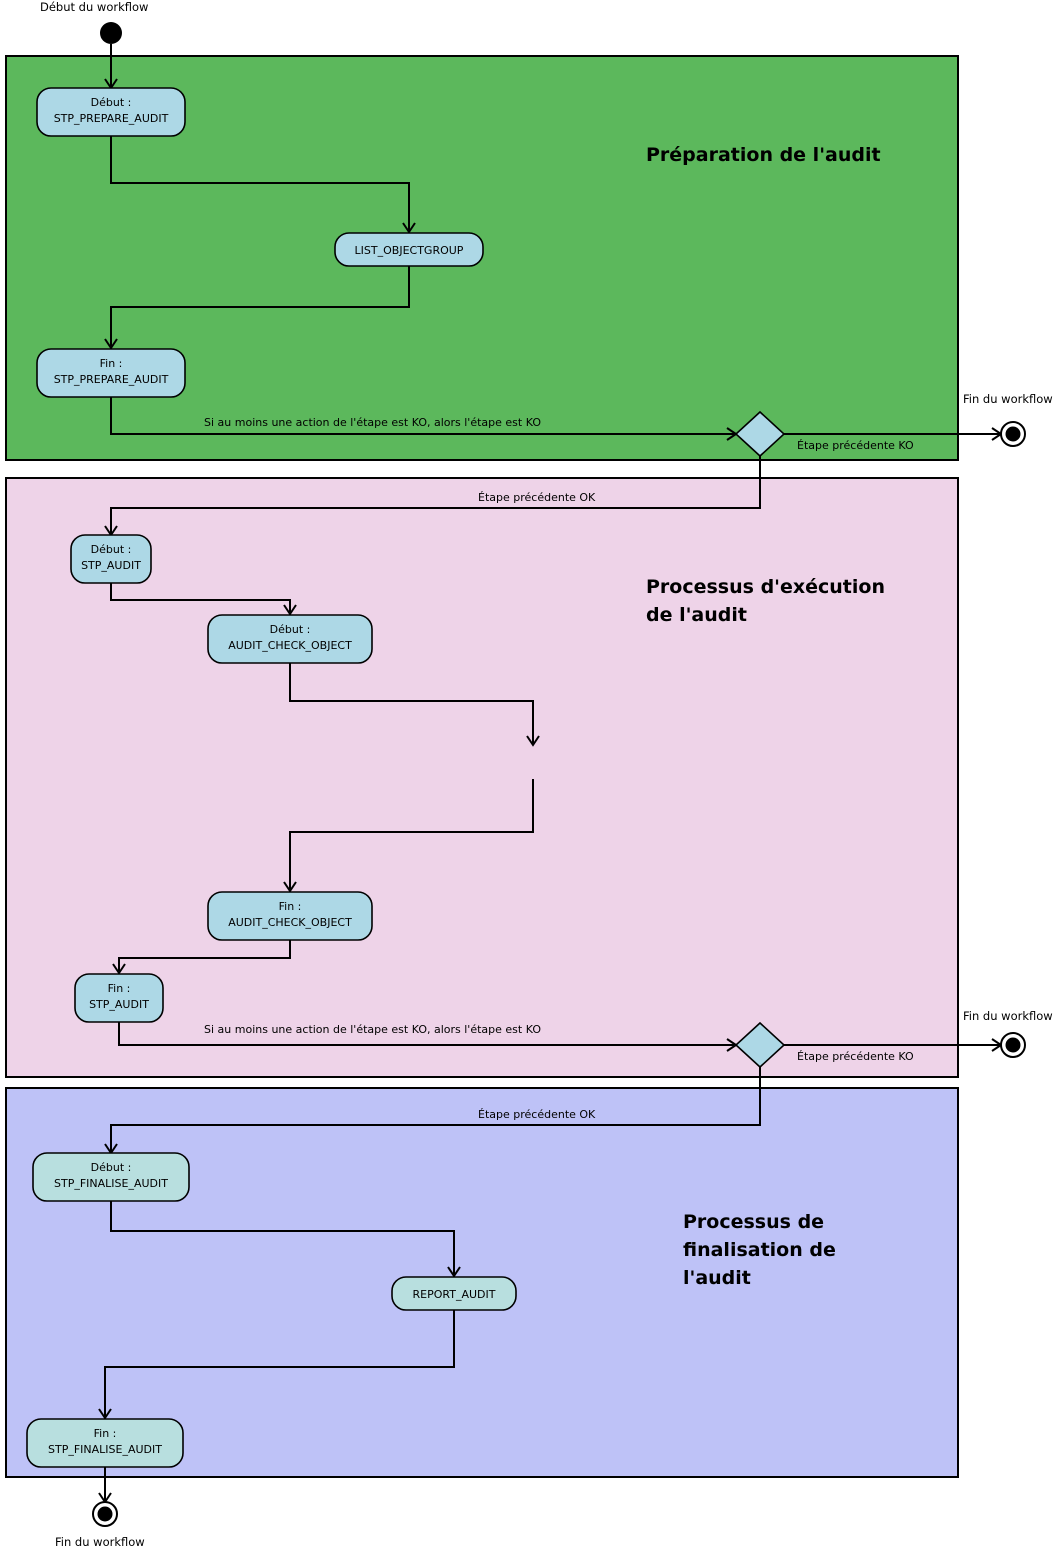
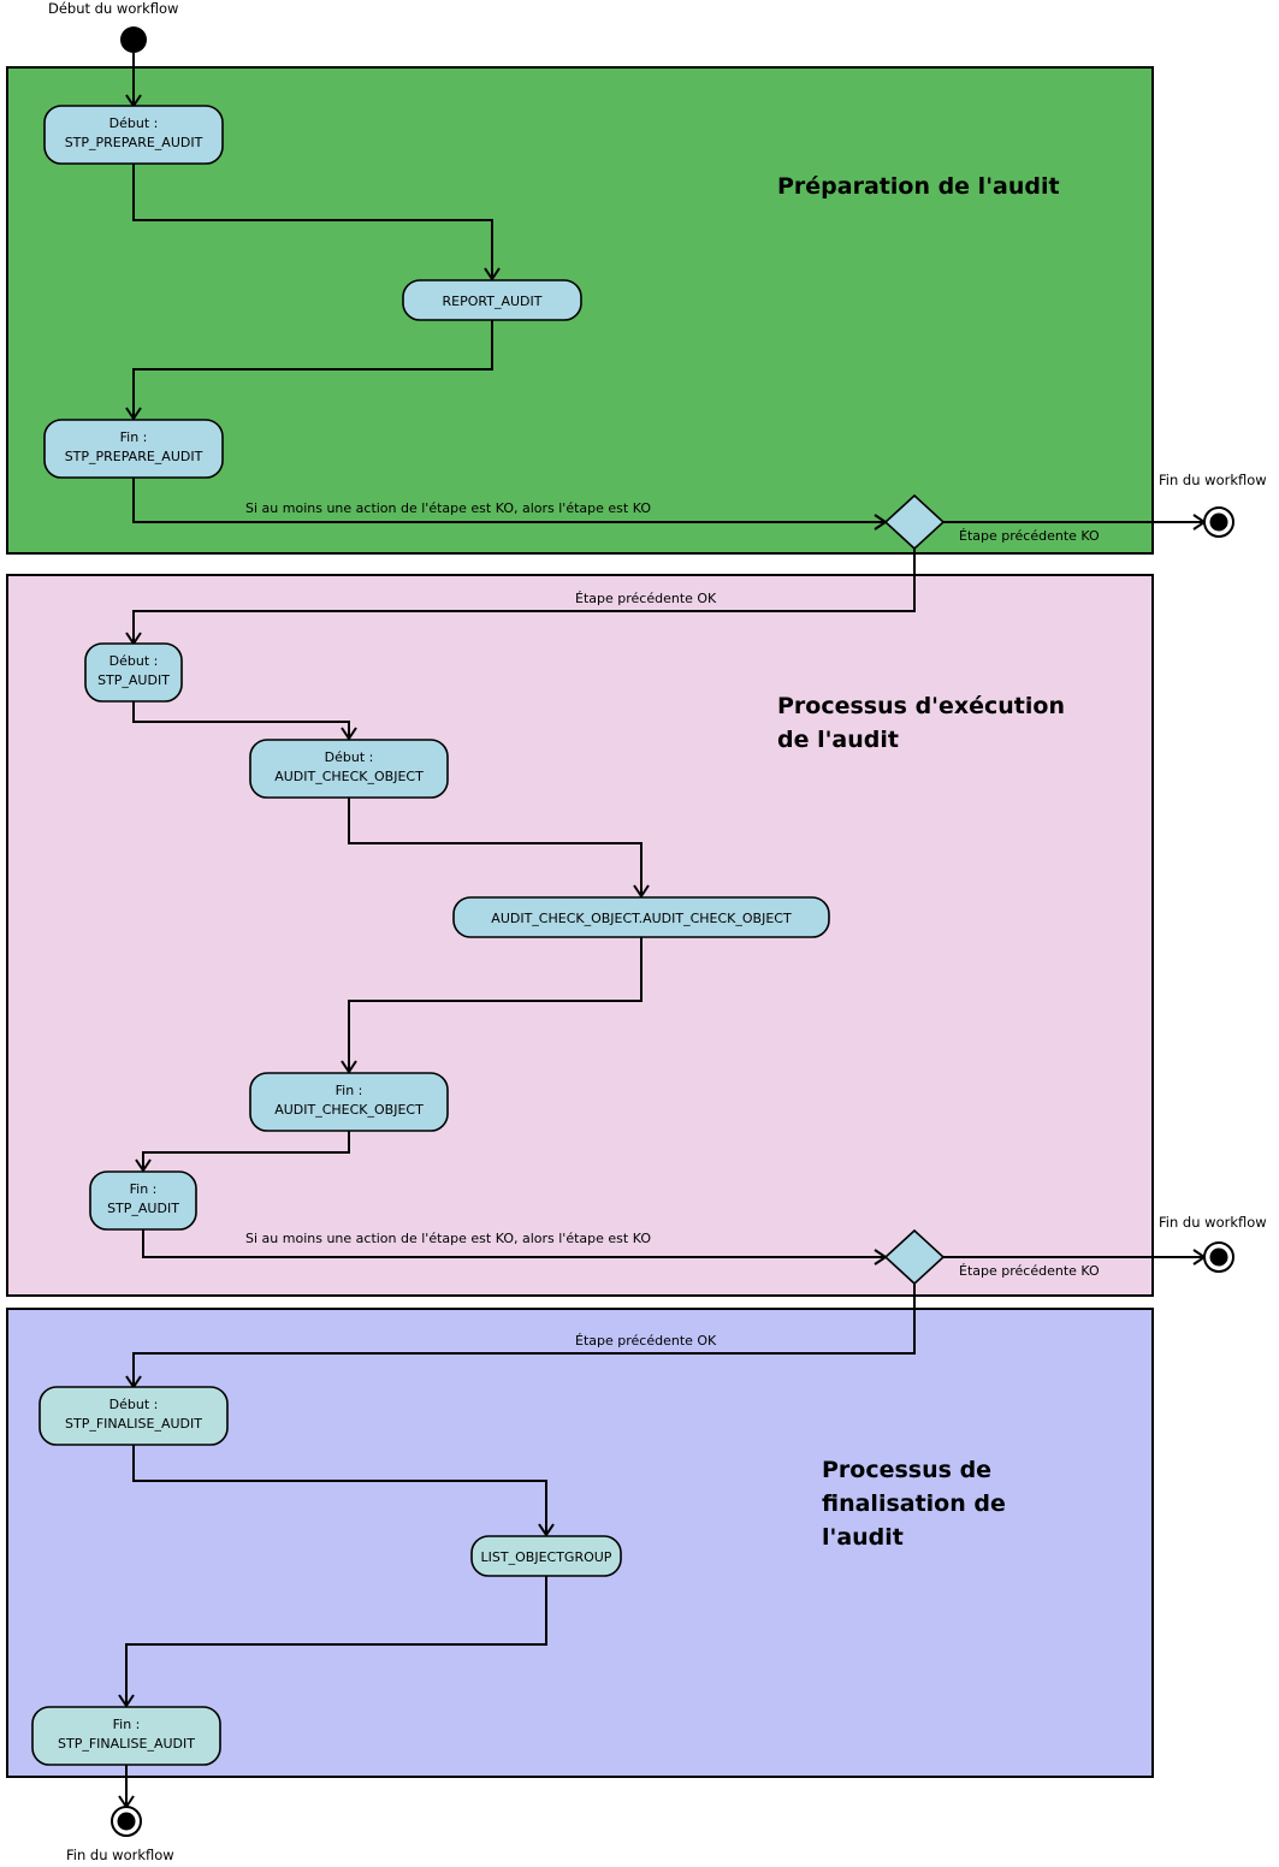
  Début du workflow
  Préparation de l'audit
  Début :
  STP_PREPARE_AUDIT
- LIST_OBJECTGROUP
+ REPORT_AUDIT
  Fin :
  STP_PREPARE_AUDIT
  Si au moins une action de l'étape est KO, alors l'étape est KO
  Étape précédente KO
  Fin du workflow
  Processus d'exécution
  de l'audit
  Étape précédente OK
  Début :
  STP_AUDIT
  Début :
  AUDIT_CHECK_OBJECT
+ AUDIT_CHECK_OBJECT.AUDIT_CHECK_OBJECT
  Fin :
  AUDIT_CHECK_OBJECT
  Fin :
  STP_AUDIT
  Si au moins une action de l'étape est KO, alors l'étape est KO
  Étape précédente KO
  Fin du workflow
  Processus de
  finalisation de
  l'audit
  Étape précédente OK
  Début :
  STP_FINALISE_AUDIT
- REPORT_AUDIT
+ LIST_OBJECTGROUP
  Fin :
  STP_FINALISE_AUDIT
  Fin du workflow
